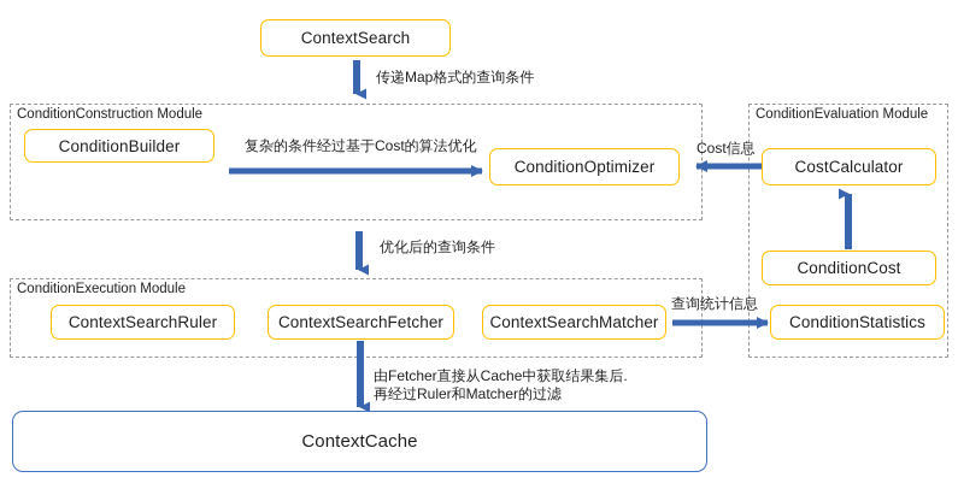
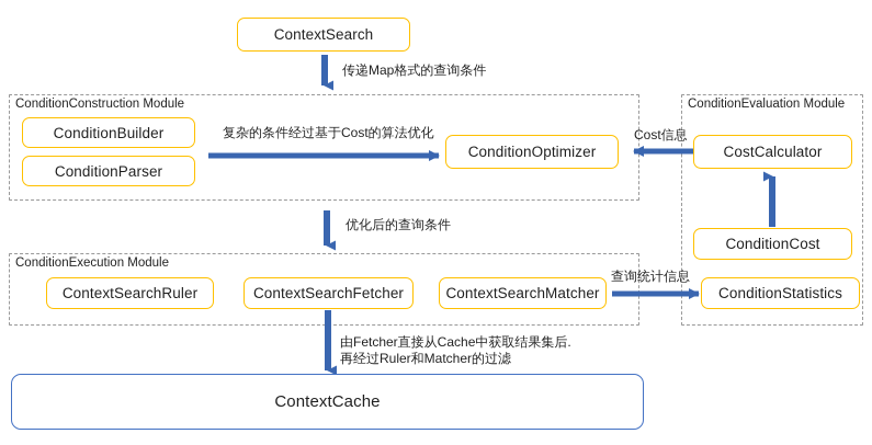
  ConditionConstruction Module
  ConditionEvaluation Module
  ConditionExecution Module
  ContextSearch
  ConditionBuilder
+ ConditionParser
  ConditionOptimizer
  CostCalculator
  ConditionCost
  ConditionStatistics
  ContextSearchRuler
  ContextSearchFetcher
  ContextSearchMatcher
  ContextCache
  传递Map格式的查询条件
  复杂的条件经过基于Cost的算法优化
  Cost信息
  优化后的查询条件
  查询统计信息
  由Fetcher直接从Cache中获取结果集后.
  再经过Ruler和Matcher的过滤
